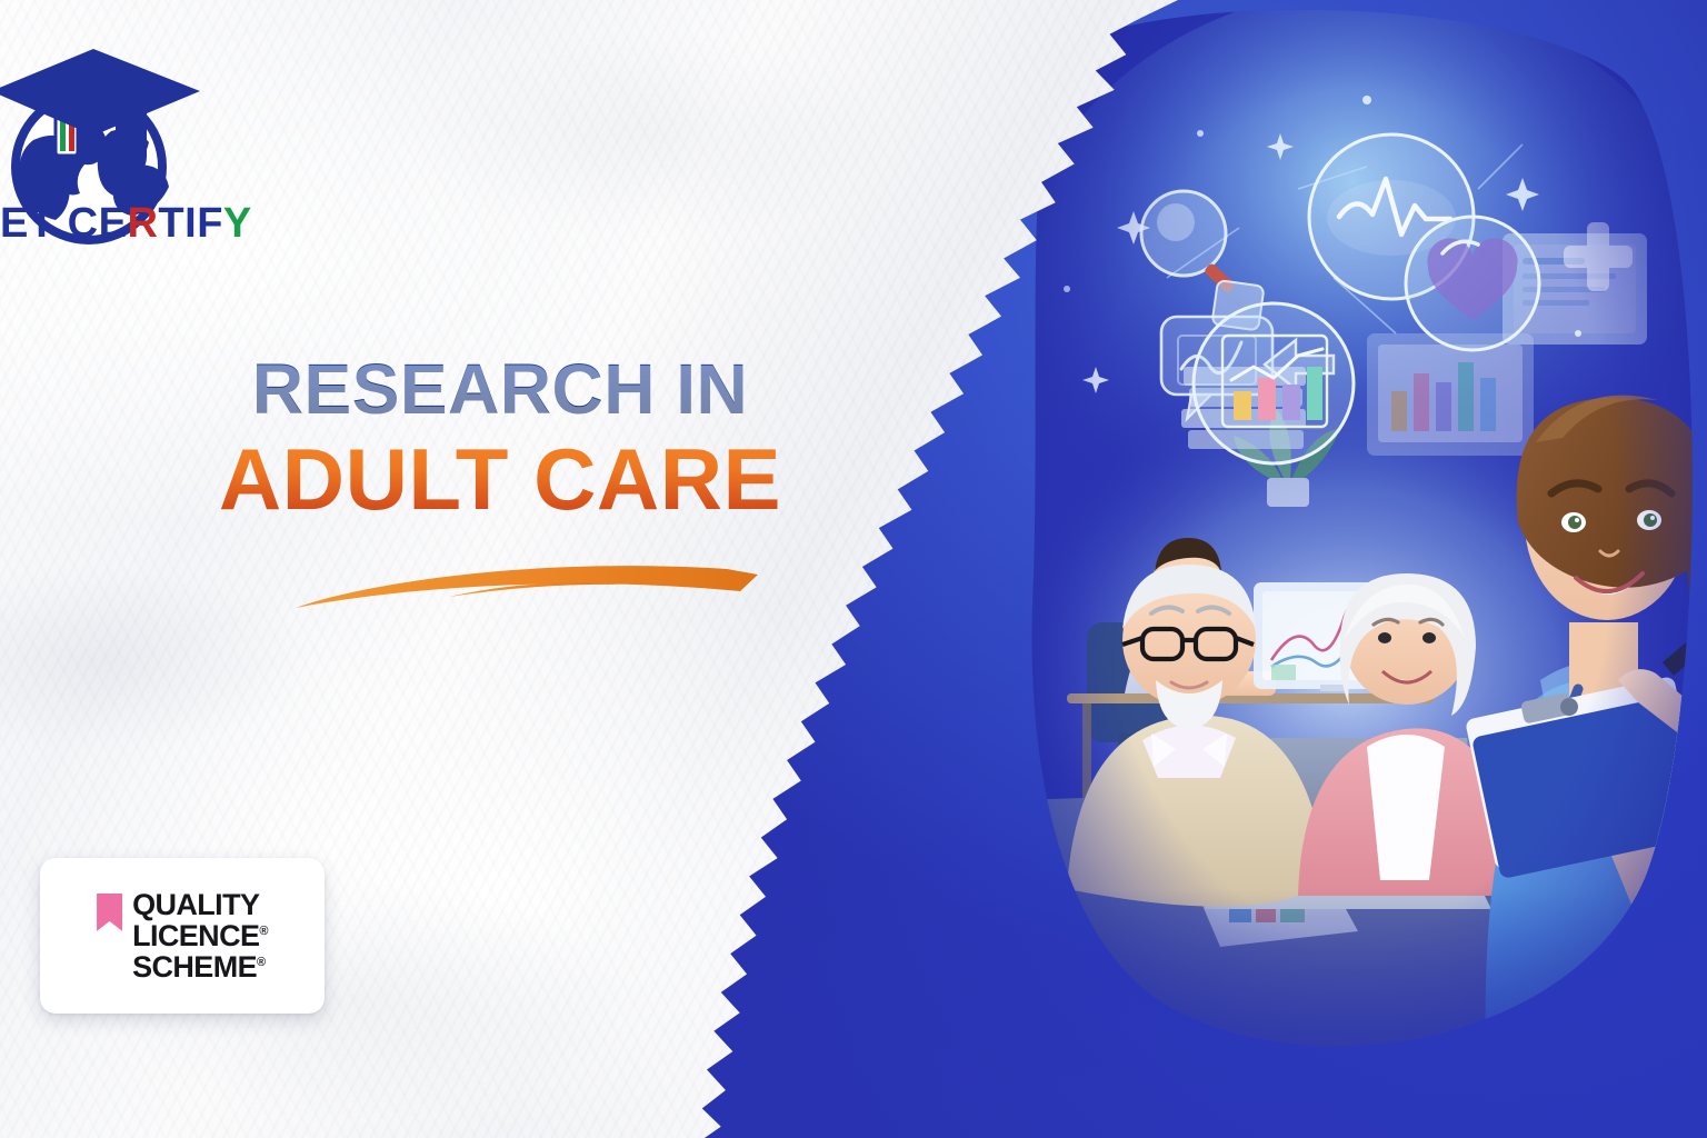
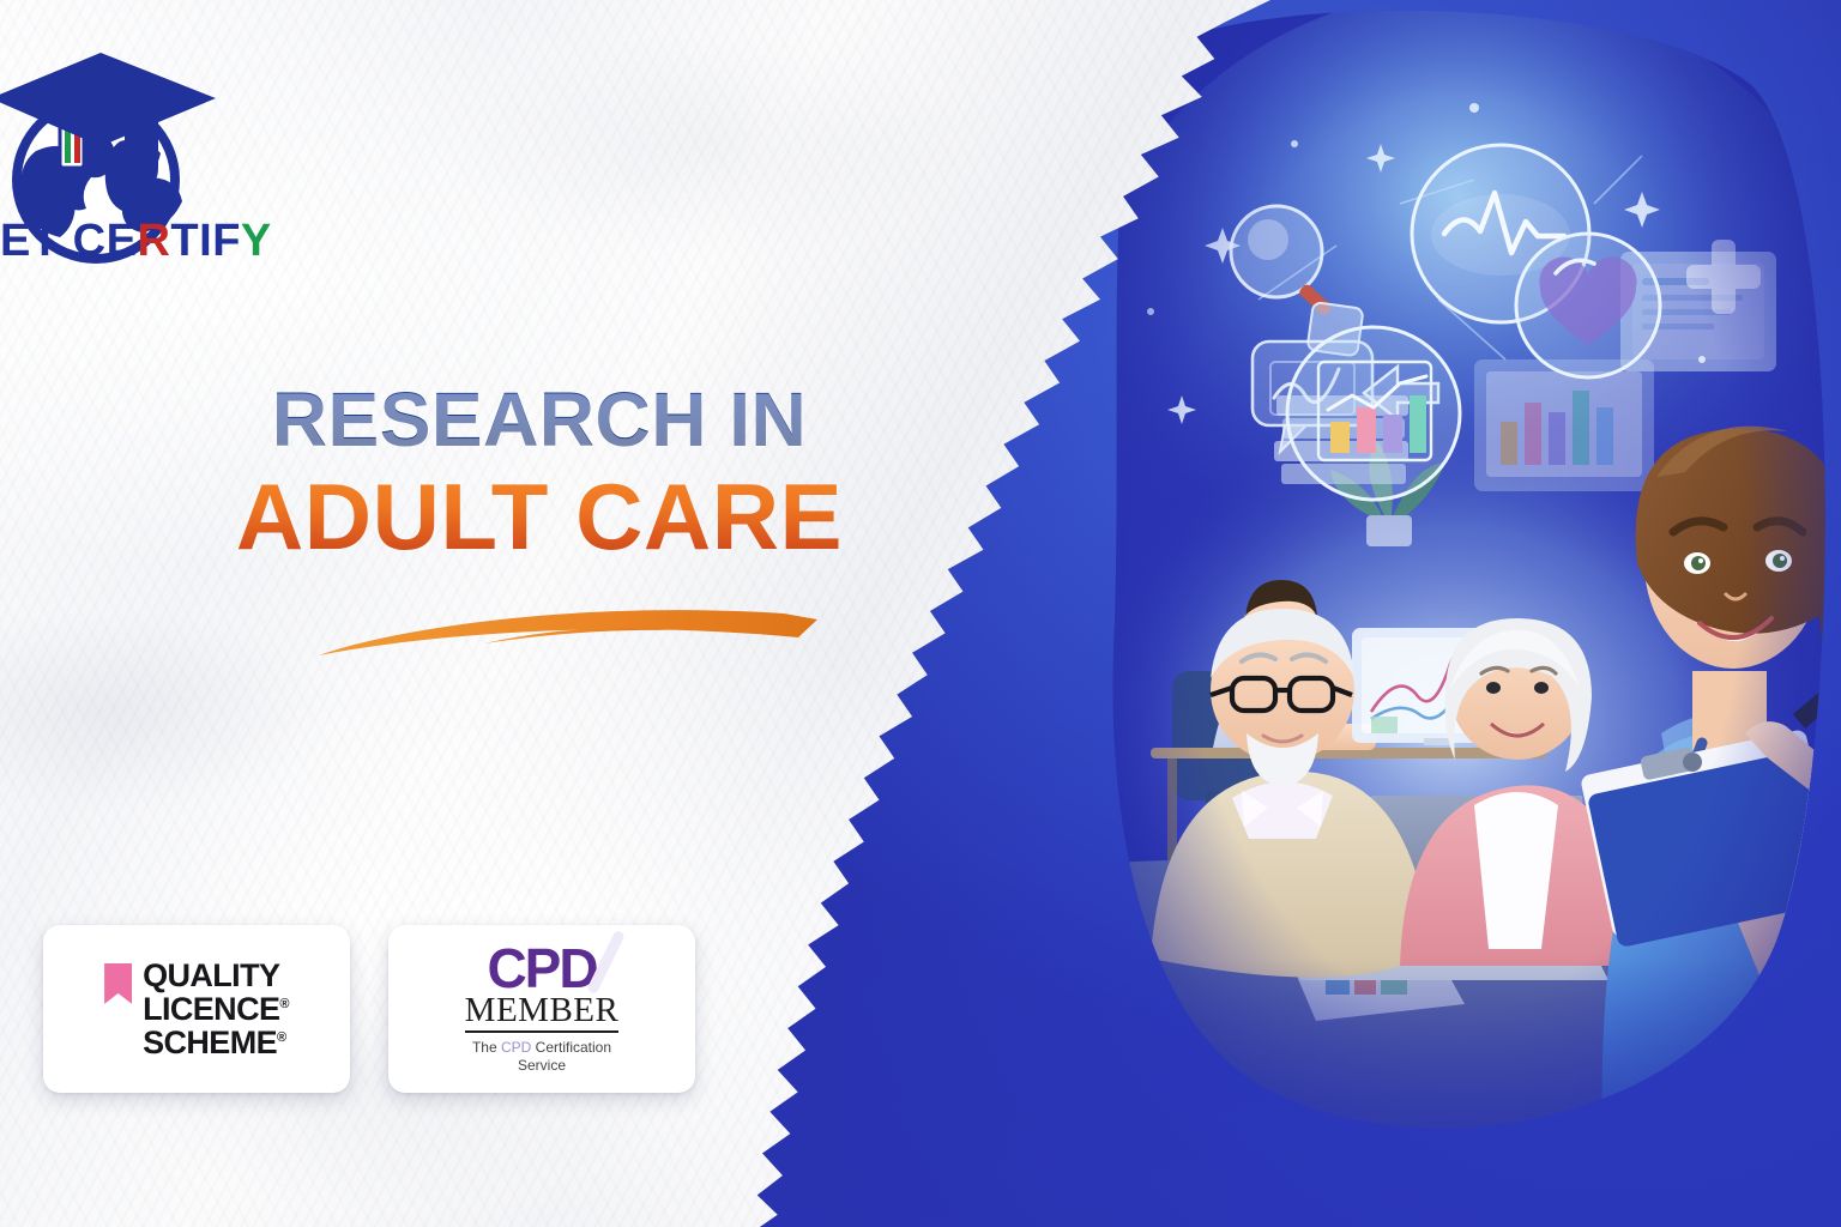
  ET CERTIFY
  RESEARCH IN
  ADULT CARE
  QUALITY
  LICENCE®
  SCHEME®
+ CPD
+ MEMBER
+ The CPD Certification
+ Service
